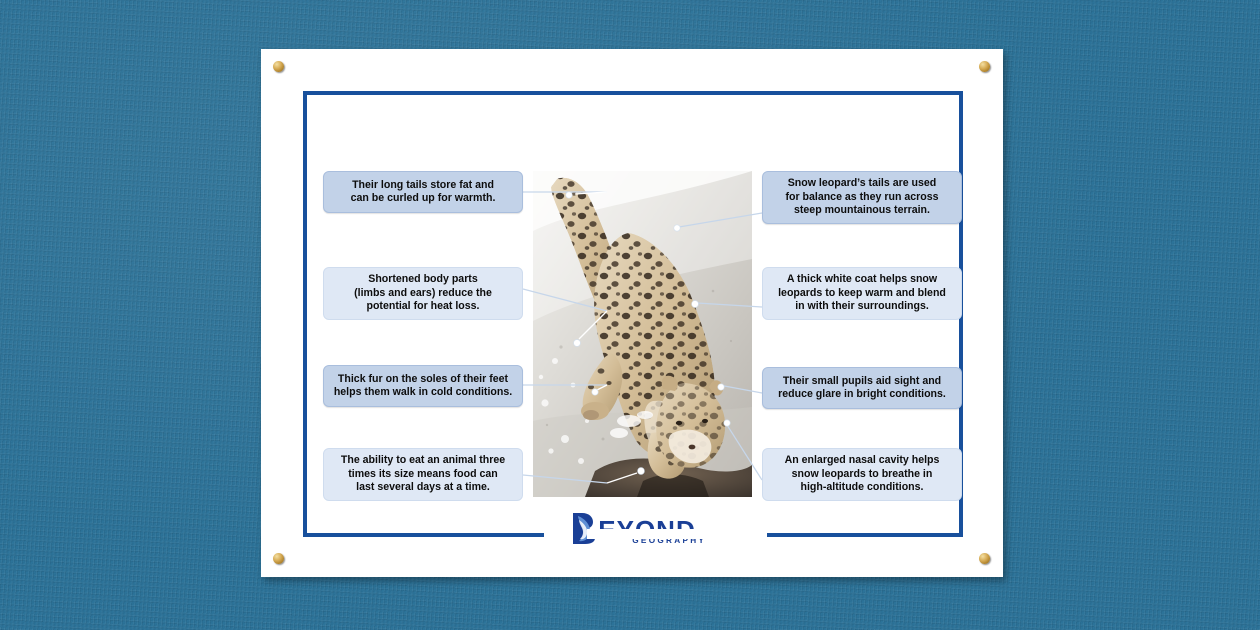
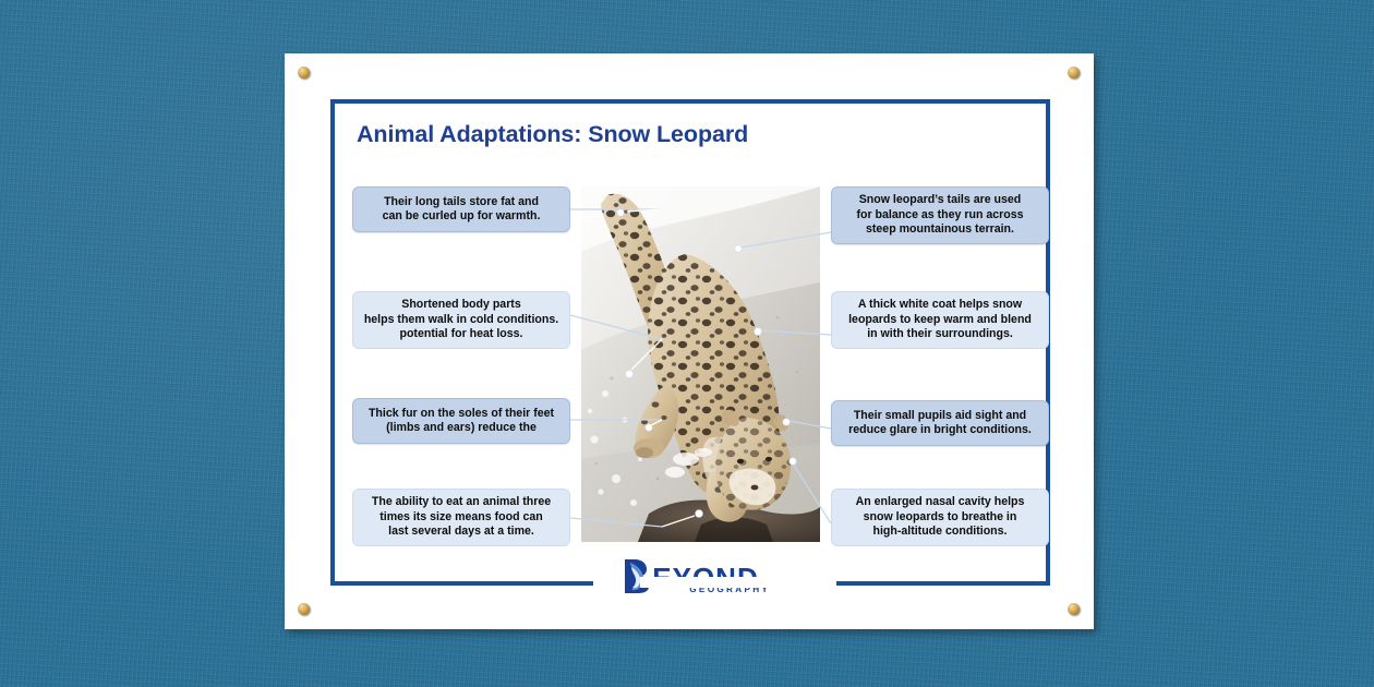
+ Animal Adaptations: Snow Leopard
  Their long tails store fat and
  can be curled up for warmth.
  Shortened body parts
- (limbs and ears) reduce the
+ helps them walk in cold conditions.
  potential for heat loss.
  Thick fur on the soles of their feet
- helps them walk in cold conditions.
+ (limbs and ears) reduce the
  The ability to eat an animal three
  times its size means food can
  last several days at a time.
  Snow leopard’s tails are used
  for balance as they run across
  steep mountainous terrain.
  A thick white coat helps snow
  leopards to keep warm and blend
  in with their surroundings.
  Their small pupils aid sight and
  reduce glare in bright conditions.
  An enlarged nasal cavity helps
  snow leopards to breathe in
  high-altitude conditions.
  GEOGRAPHY
